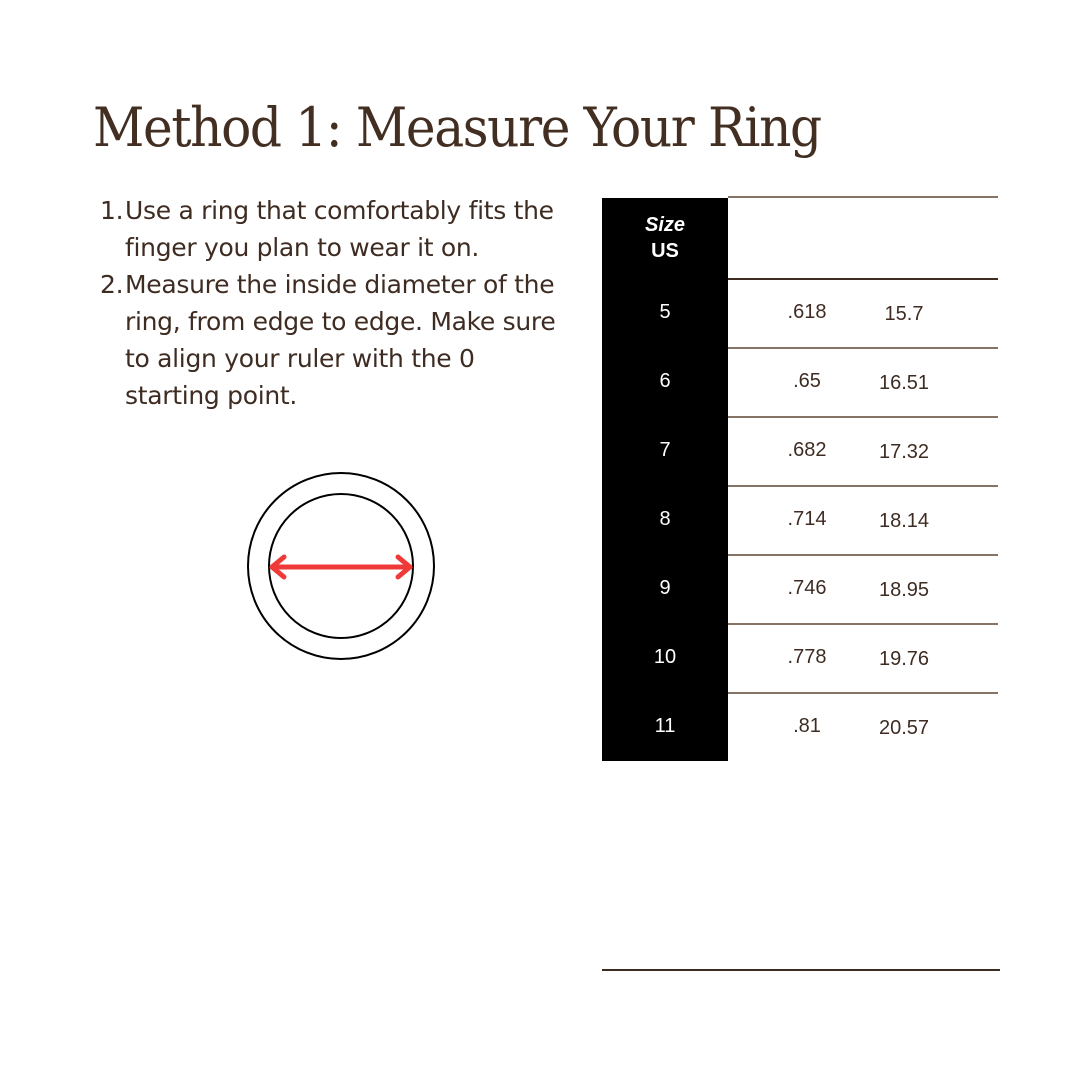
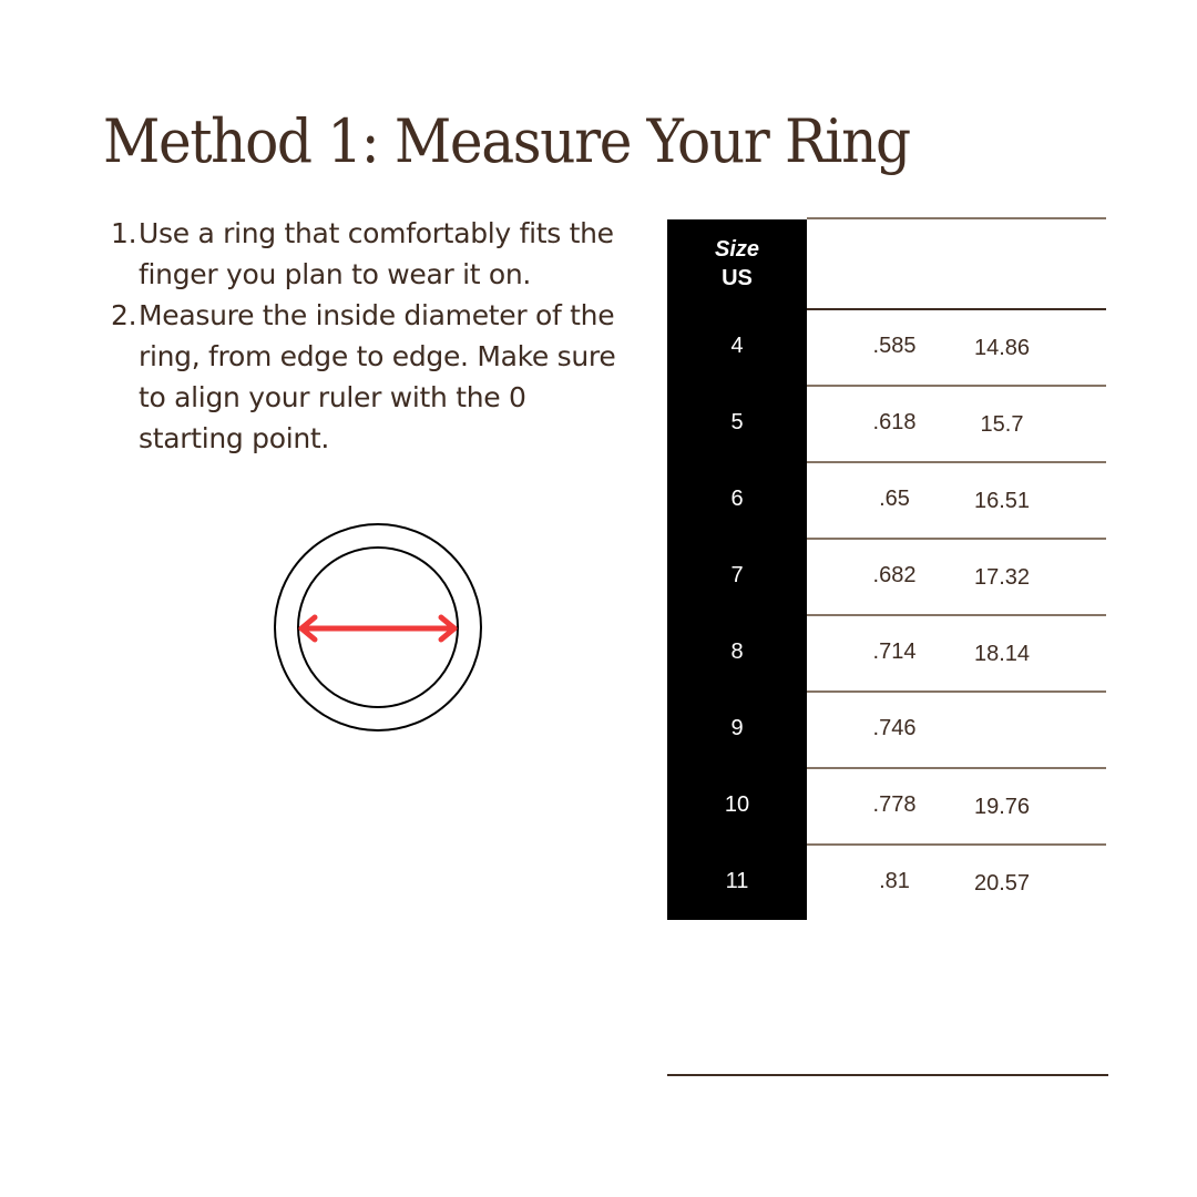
  Method 1: Measure Your Ring
  1.
  Use a ring that comfortably fits the finger you plan to wear it on.
  2.
  Measure the inside diameter of the ring, from edge to edge. Make sure to align your ruler with the 0 starting point.
  Size
  US
+ 4
+ .585
+ 14.86
  5
  .618
  15.7
  6
  .65
  16.51
  7
  .682
  17.32
  8
  .714
  18.14
  9
  .746
- 18.95
  10
  .778
  19.76
  11
  .81
  20.57
